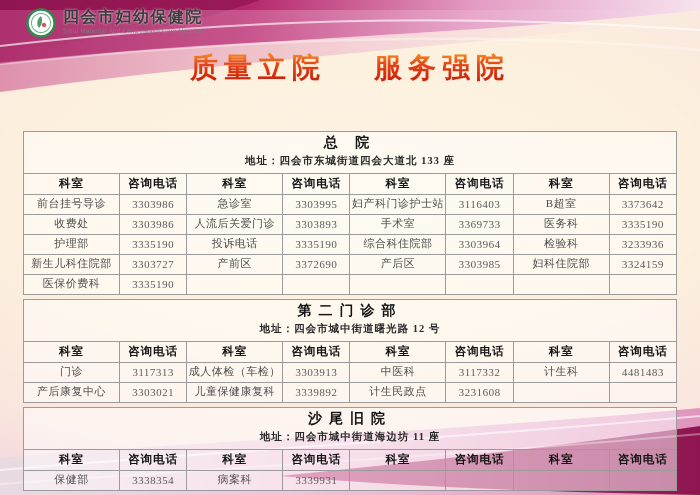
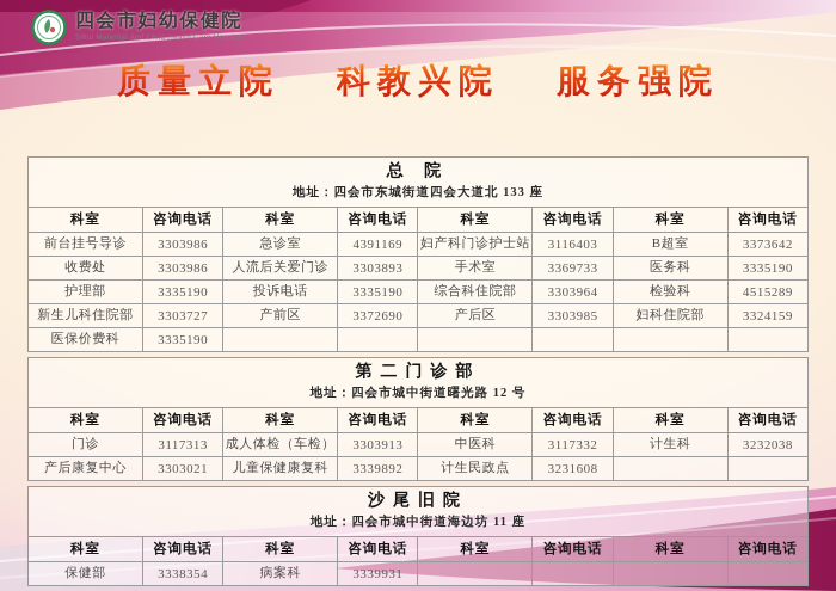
  四会市妇幼保健院
  质量立院
+ 科教兴院
  服务强院
  总 院 地址：四会市东城街道四会大道北 133 座
  科室	咨询电话	科室	咨询电话	科室	咨询电话	科室	咨询电话
- 前台挂号导诊	3303986	急诊室	3303995	妇产科门诊护士站	3116403	B超室	3373642
+ 前台挂号导诊	3303986	急诊室	4391169	妇产科门诊护士站	3116403	B超室	3373642
  收费处	3303986	人流后关爱门诊	3303893	手术室	3369733	医务科	3335190
- 护理部	3335190	投诉电话	3335190	综合科住院部	3303964	检验科	3233936
+ 护理部	3335190	投诉电话	3335190	综合科住院部	3303964	检验科	4515289
  新生儿科住院部	3303727	产前区	3372690	产后区	3303985	妇科住院部	3324159
  医保价费科	3335190
  第二门诊部 地址：四会市城中街道曙光路 12 号
  科室	咨询电话	科室	咨询电话	科室	咨询电话	科室	咨询电话
- 门诊	3117313	成人体检（车检）	3303913	中医科	3117332	计生科	4481483
+ 门诊	3117313	成人体检（车检）	3303913	中医科	3117332	计生科	3232038
  产后康复中心	3303021	儿童保健康复科	3339892	计生民政点	3231608
  沙尾旧院 地址：四会市城中街道海边坊 11 座
  科室	咨询电话	科室	咨询电话	科室	咨询电话	科室	咨询电话
  保健部	3338354	病案科	3339931
